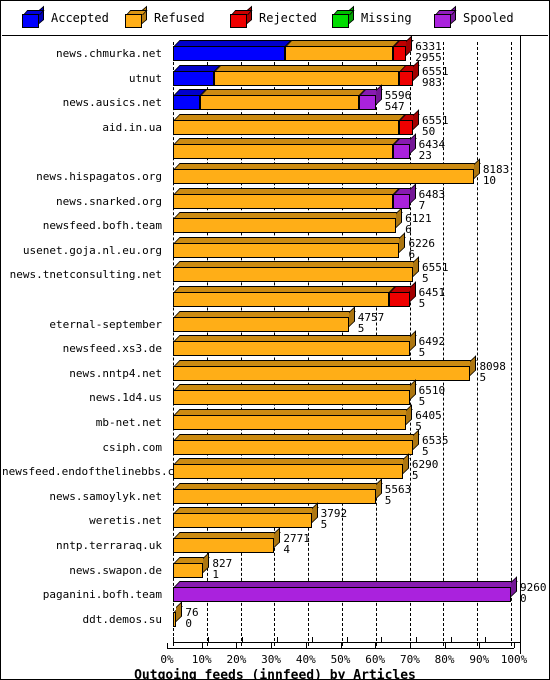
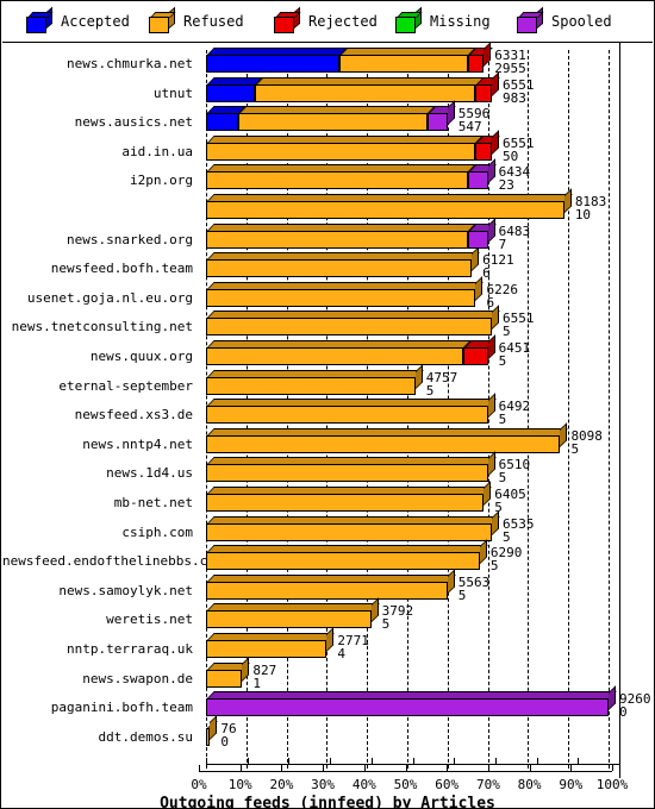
  Accepted
  Refused
  Rejected
  Missing
  Spooled
  news.chmurka.net
  6331
  2955
  utnut
  6551
  983
  news.ausics.net
  5596
  547
  aid.in.ua
  6551
  50
+ i2pn.org
  6434
  23
- news.hispagatos.org
  8183
  10
  news.snarked.org
  6483
  7
  newsfeed.bofh.team
  6121
  6
  usenet.goja.nl.eu.org
  6226
  6
  news.tnetconsulting.net
  6551
  5
+ news.quux.org
  6451
  5
  eternal-september
  4757
  5
  newsfeed.xs3.de
  6492
  5
  news.nntp4.net
  8098
  5
  news.1d4.us
  6510
  5
  mb-net.net
  6405
  5
  csiph.com
  6535
  5
  newsfeed.endofthelinebbs.c
  6290
  5
  news.samoylyk.net
  5563
  5
  weretis.net
  3792
  5
  nntp.terraraq.uk
  2771
  4
  news.swapon.de
  827
  1
  paganini.bofh.team
  9260
  0
  ddt.demos.su
  76
  0
  0%
  10%
  20%
  30%
  40%
  50%
  60%
  70%
  80%
  90%
  100%
  Outgoing feeds (innfeed) by Articles
